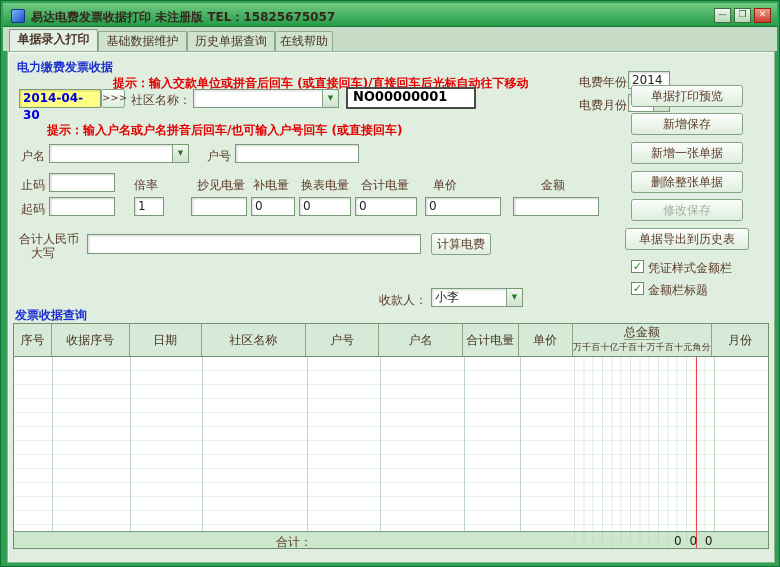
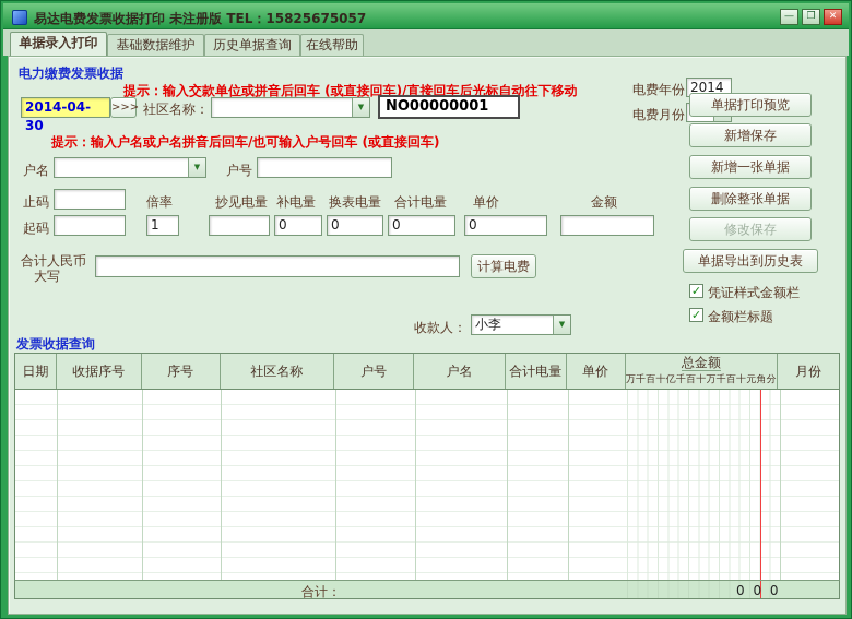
  易达电费发票收据打印 未注册版 TEL：15825675057
  —
  ❒
  ✕
  单据录入打印
  基础数据维护
  历史单据查询
  在线帮助
  电力缴费发票收据
  提示：输入交款单位或拼音后回车 (或直接回车)/直接回车后光标自动往下移动
  2014-04-30
  >>>
  社区名称：
  ▼
  NO00000001
  电费年份
  2014
  电费月份
  提示：输入户名或户名拼音后回车/也可输入户号回车 (或直接回车)
  户名
  ▼
  户号
  止码
  倍率
  抄见电量
  补电量
  换表电量
  合计电量
  单价
  金额
  起码
  1
  0
  0
  0
  0
  合计人民币
  大写
  计算电费
  收款人：
  小李
  ▼
  单据打印预览
  新增保存
  新增一张单据
  删除整张单据
  修改保存
  单据导出到历史表
  ✓
  凭证样式金额栏
  ✓
  金额栏标题
  发票收据查询
- 序号
+ 日期
  收据序号
- 日期
+ 序号
  社区名称
  户号
  户名
  合计电量
  单价
  总金额
  万千百十亿千百十万千百十元角分
  月份
  合计：
  0 0 0
